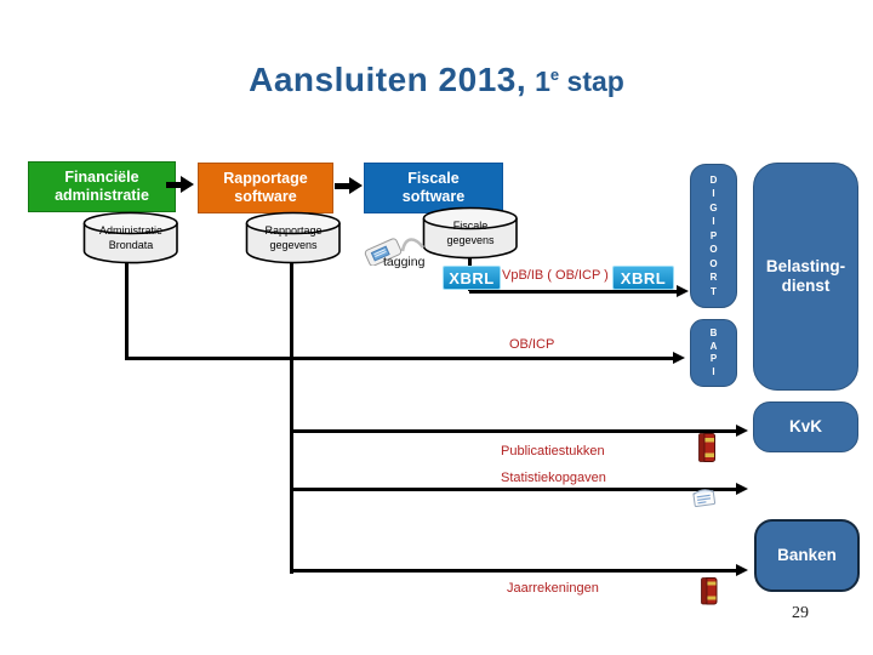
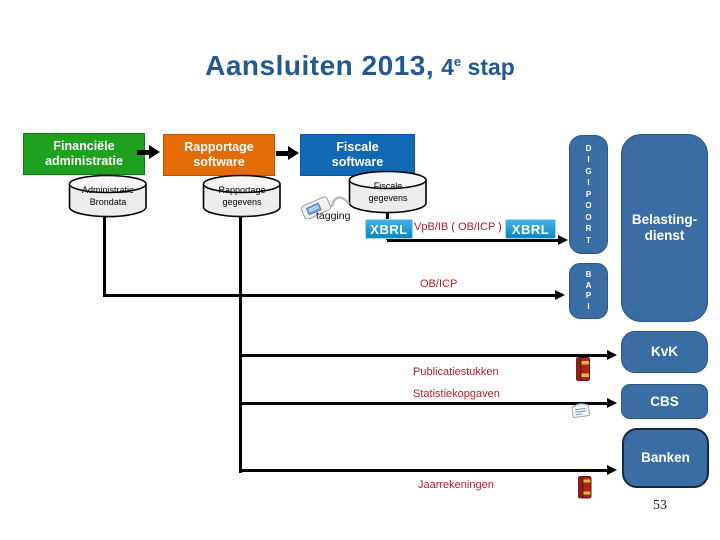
- Aansluiten 2013, 1e stap
+ Aansluiten 2013, 4e stap
  Financiële
  administratie
  Rapportage
  software
  Fiscale
  software
  Administratie
  Brondata
  Rapportage
  gegevens
  Fiscale
  gegevens
  tagging
  XBRL
  VpB/IB ( OB/ICP )
  XBRL
  OB/ICP
  D
  I
  G
  I
  P
  O
  O
  R
  T
  B
  A
  P
  I
  Belasting-
  dienst
  KvK
+ CBS
  Banken
  Publicatiestukken
  Statistiekopgaven
  Jaarrekeningen
- 29
+ 53
